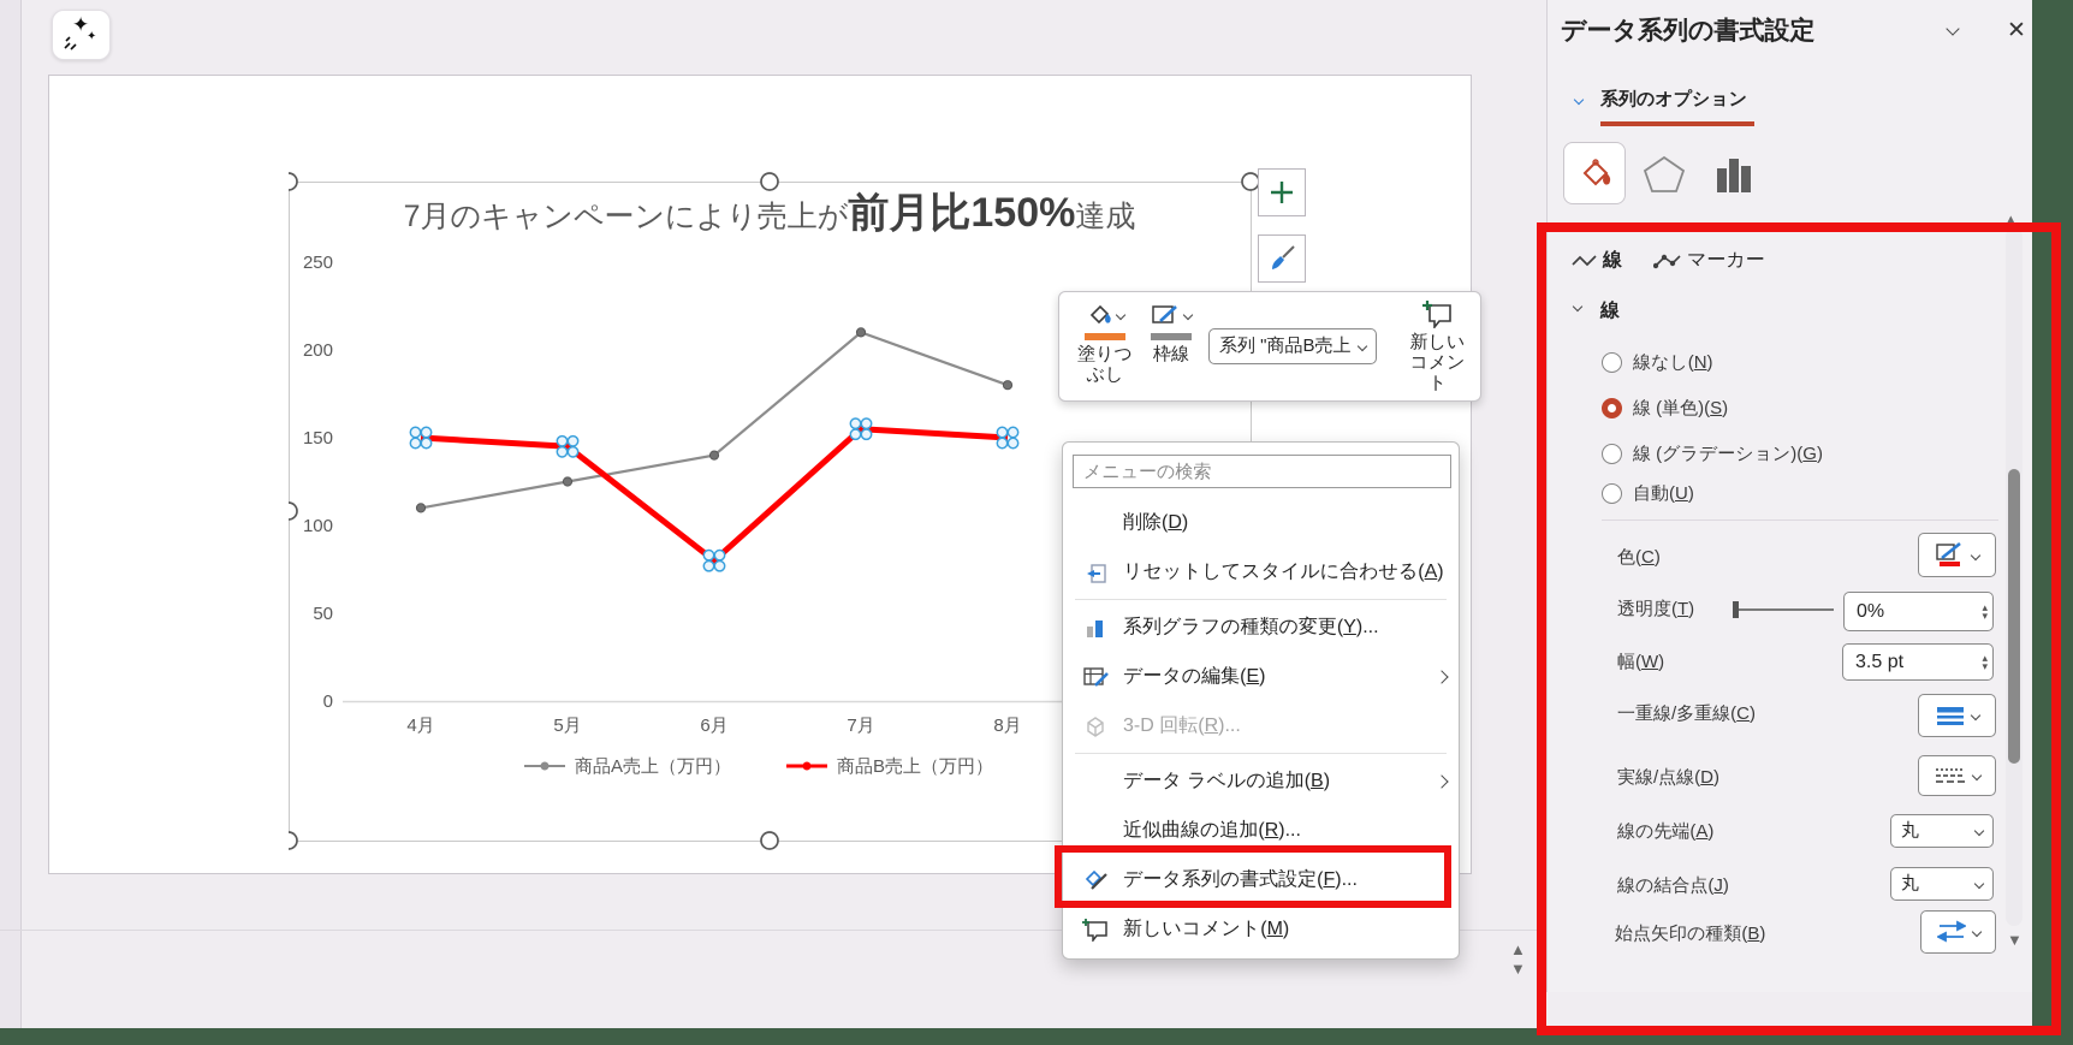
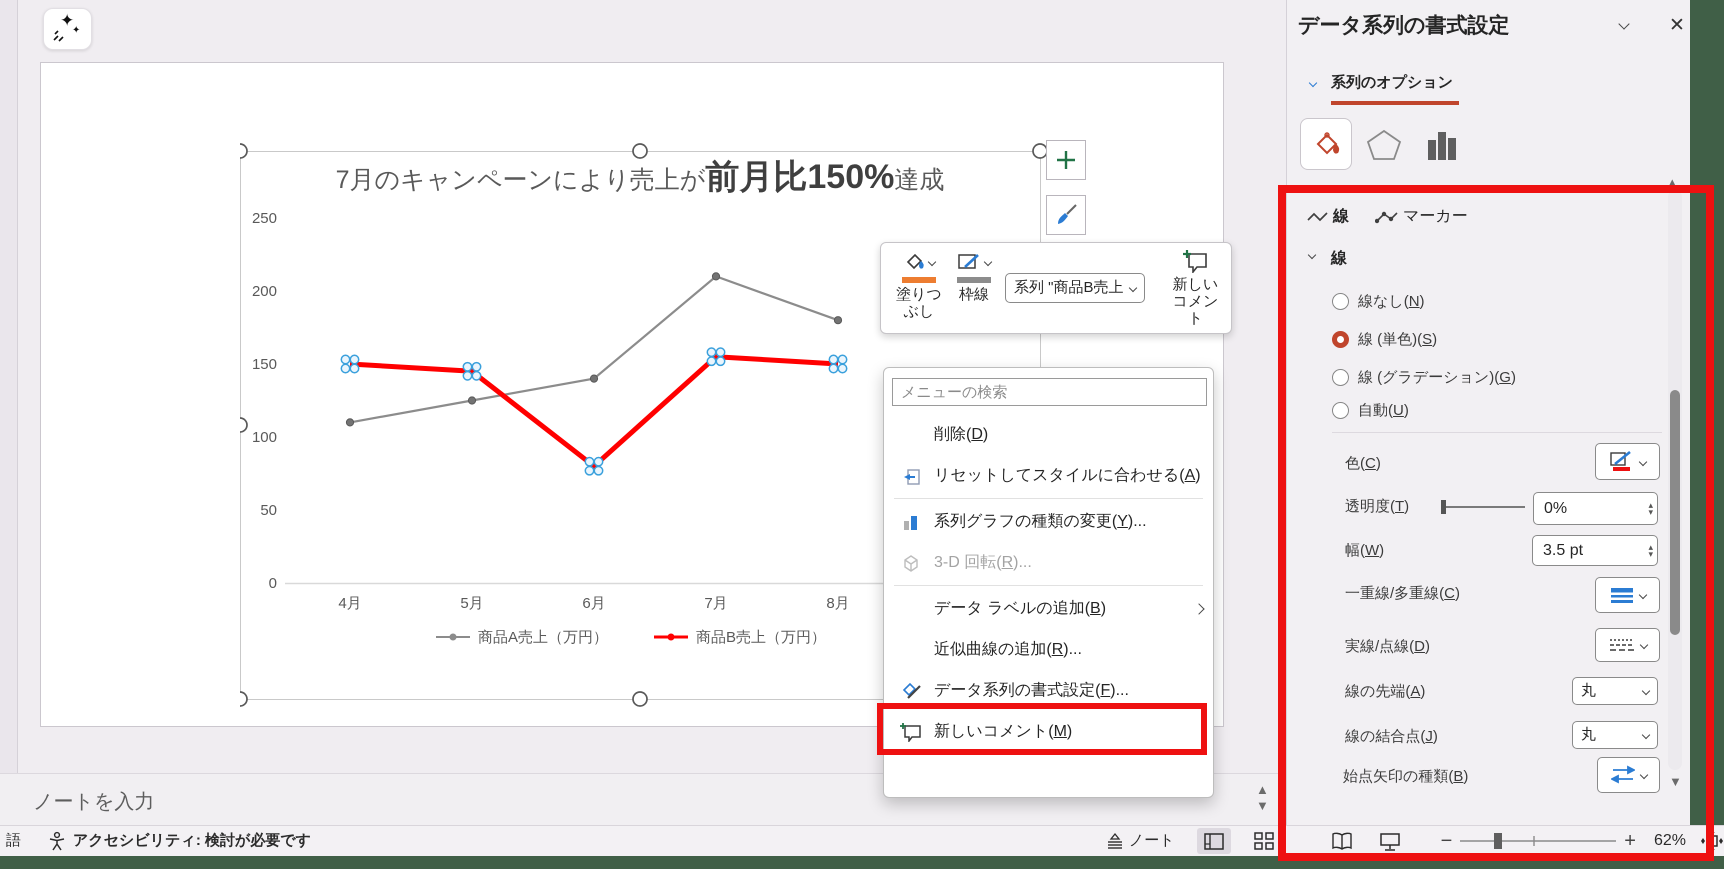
  ✦
  ✦
  7月のキャンペーンにより売上が前月比150%達成
  0
  50
  100
  150
  200
  250
  4月
  5月
  6月
  7月
  8月
  商品A売上（万円）
  商品B売上（万円）
  塗りつぶし
  枠線
  系列 "商品B売上
  新しいコメント
  メニューの検索
  削除(D)
  リセットしてスタイルに合わせる(A)
  系列グラフの種類の変更(Y)...
- データの編集(E)
  3-D 回転(R)...
  データ ラベルの追加(B)
  近似曲線の追加(R)...
  データ系列の書式設定(F)...
  新しいコメント(M)
  ▲
  ▼
  データ系列の書式設定
  ✕
  系列のオプション
  線
  マーカー
  線
  線なし(N)
  線 (単色)(S)
  線 (グラデーション)(G)
  自動(U)
  色(C)
  透明度(T)
  0%
  ▴
  ▾
  幅(W)
  3.5 pt
  ▴
  ▾
  一重線/多重線(C)
  実線/点線(D)
  線の先端(A)
  丸
  線の結合点(J)
  丸
  始点矢印の種類(B)
  ▴
  ▼
+ ノートを入力
+ 語
+ アクセシビリティ: 検討が必要です
+ ノート
+ −
+ +
+ 62%
